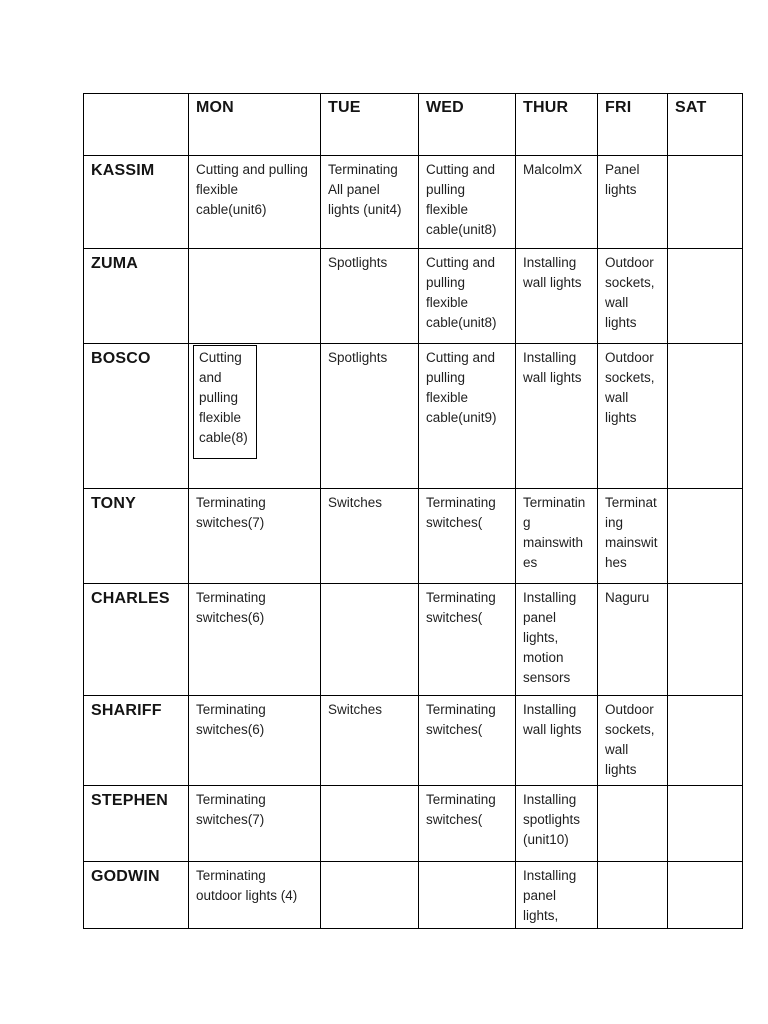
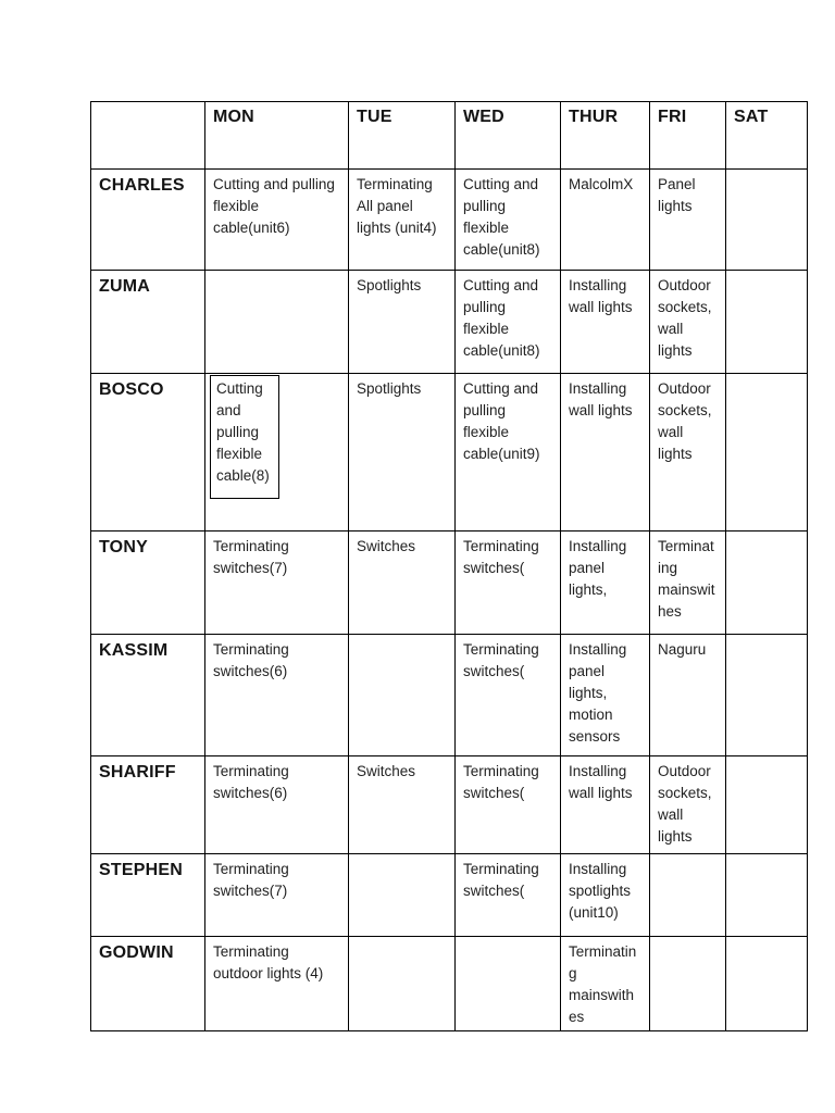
  	MON	TUE	WED	THUR	FRI	SAT
- KASSIM	Cutting and pulling flexible cable(unit6)	Terminating All panel lights (unit4)	Cutting and pulling flexible cable(unit8)	MalcolmX	Panel lights
+ CHARLES	Cutting and pulling flexible cable(unit6)	Terminating All panel lights (unit4)	Cutting and pulling flexible cable(unit8)	MalcolmX	Panel lights
  ZUMA		Spotlights	Cutting and pulling flexible cable(unit8)	Installing wall lights	Outdoor sockets, wall lights
  BOSCO	Cutting and pulling flexible cable(8)	Spotlights	Cutting and pulling flexible cable(unit9)	Installing wall lights	Outdoor sockets, wall lights
- TONY	Terminating switches(7)	Switches	Terminating switches(	Terminatin g mainswith es	Terminat ing mainswit hes
+ TONY	Terminating switches(7)	Switches	Terminating switches(	Installing panel lights,	Terminat ing mainswit hes
- CHARLES	Terminating switches(6)		Terminating switches(	Installing panel lights, motion sensors	Naguru
+ KASSIM	Terminating switches(6)		Terminating switches(	Installing panel lights, motion sensors	Naguru
  SHARIFF	Terminating switches(6)	Switches	Terminating switches(	Installing wall lights	Outdoor sockets, wall lights
  STEPHEN	Terminating switches(7)		Terminating switches(	Installing spotlights (unit10)
- GODWIN	Terminating outdoor lights (4)			Installing panel lights,
+ GODWIN	Terminating outdoor lights (4)			Terminatin g mainswith es
